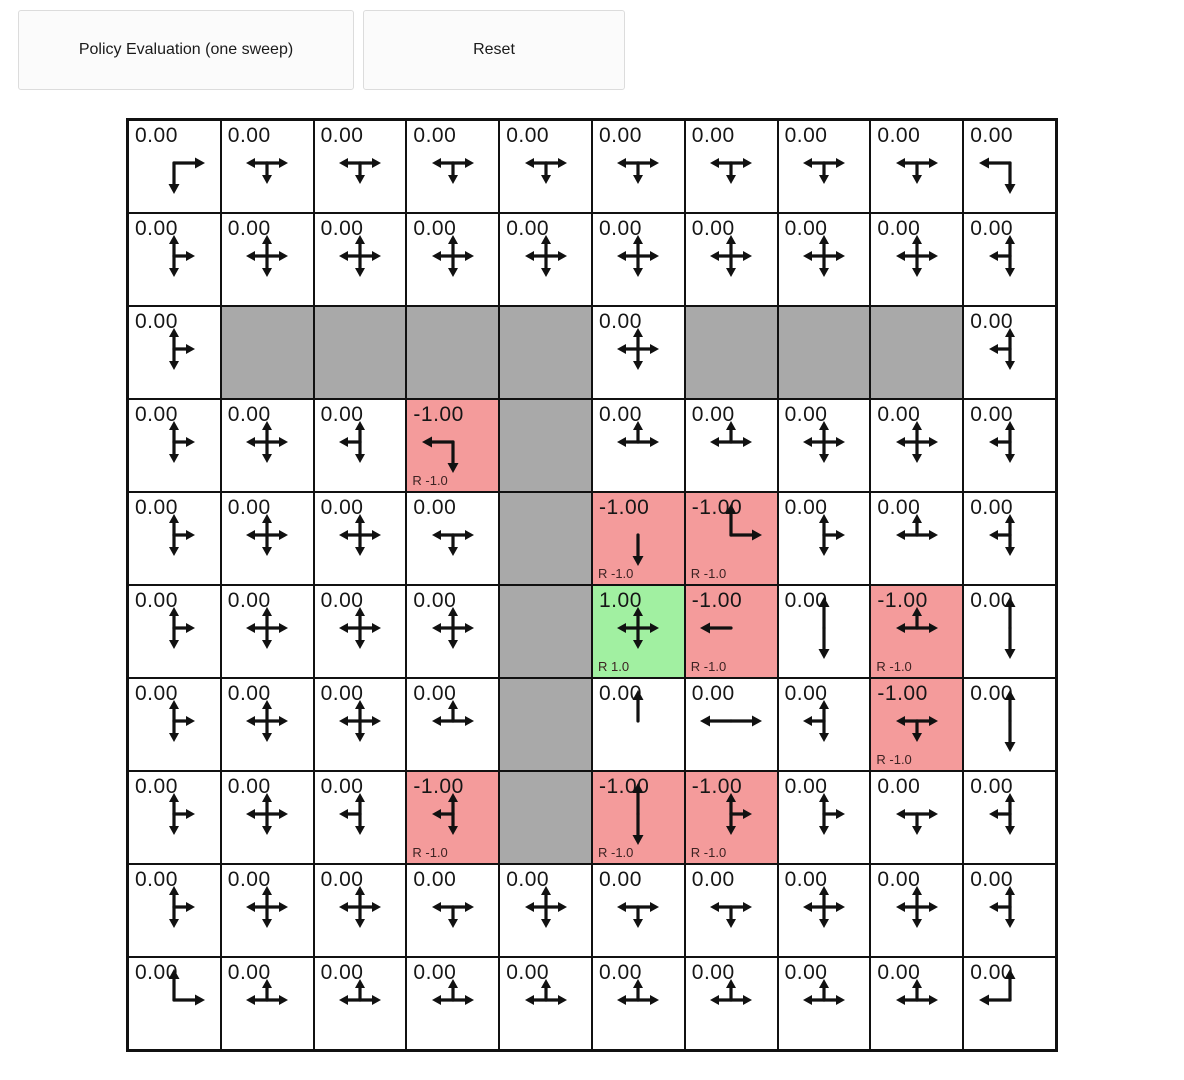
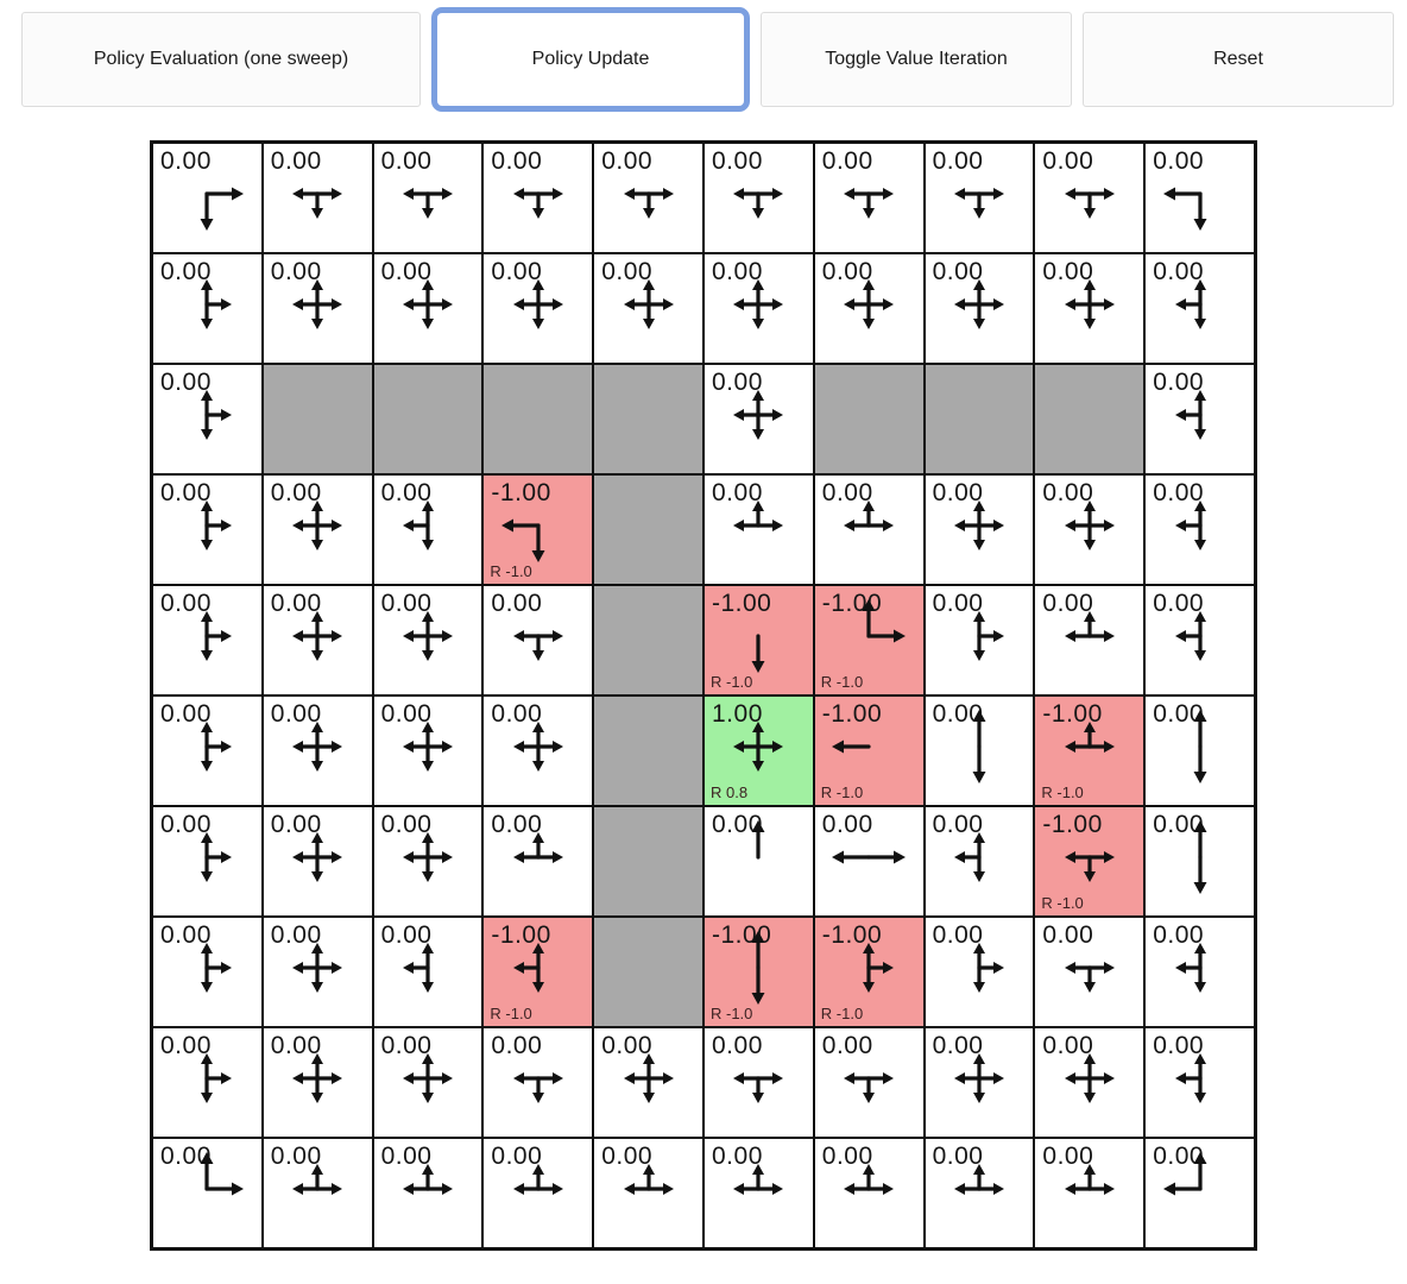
  Policy Evaluation (one sweep)
+ Policy Update
+ Toggle Value Iteration
  Reset
  0.00
  0.00
  0.00
  0.00
  0.00
  0.00
  0.00
  0.00
  0.00
  0.00
  0.00
  0.00
  0.00
  0.00
  0.00
  0.00
  0.00
  0.00
  0.00
  0.00
  0.00
  0.00
  0.00
  0.00
  0.00
  0.00
  -1.00
  R -1.0
  0.00
  0.00
  0.00
  0.00
  0.00
  0.00
  0.00
  0.00
  0.00
  -1.00
  R -1.0
  -1.00
  R -1.0
  0.00
  0.00
  0.00
  0.00
  0.00
  0.00
  0.00
  1.00
- R 1.0
+ R 0.8
  -1.00
  R -1.0
  0.00
  -1.00
  R -1.0
  0.00
  0.00
  0.00
  0.00
  0.00
  0.00
  0.00
  0.00
  -1.00
  R -1.0
  0.00
  0.00
  0.00
  0.00
  -1.00
  R -1.0
  -1.00
  R -1.0
  -1.00
  R -1.0
  0.00
  0.00
  0.00
  0.00
  0.00
  0.00
  0.00
  0.00
  0.00
  0.00
  0.00
  0.00
  0.00
  0.00
  0.00
  0.00
  0.00
  0.00
  0.00
  0.00
  0.00
  0.00
  0.00
